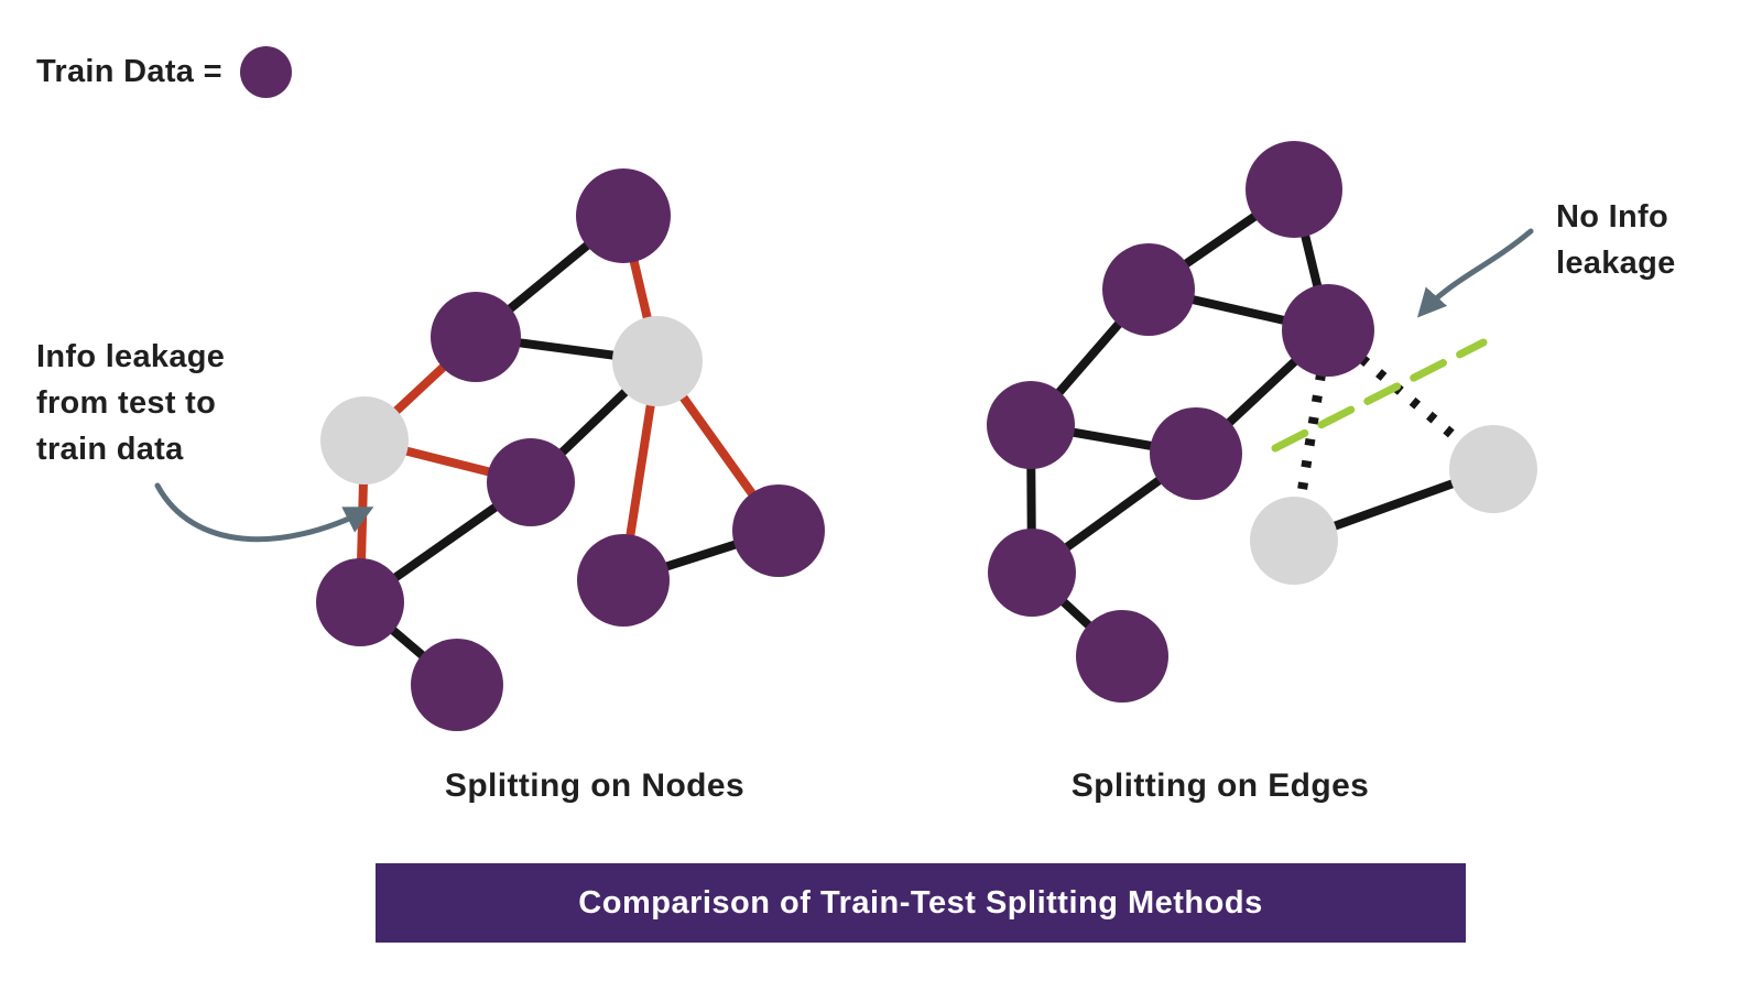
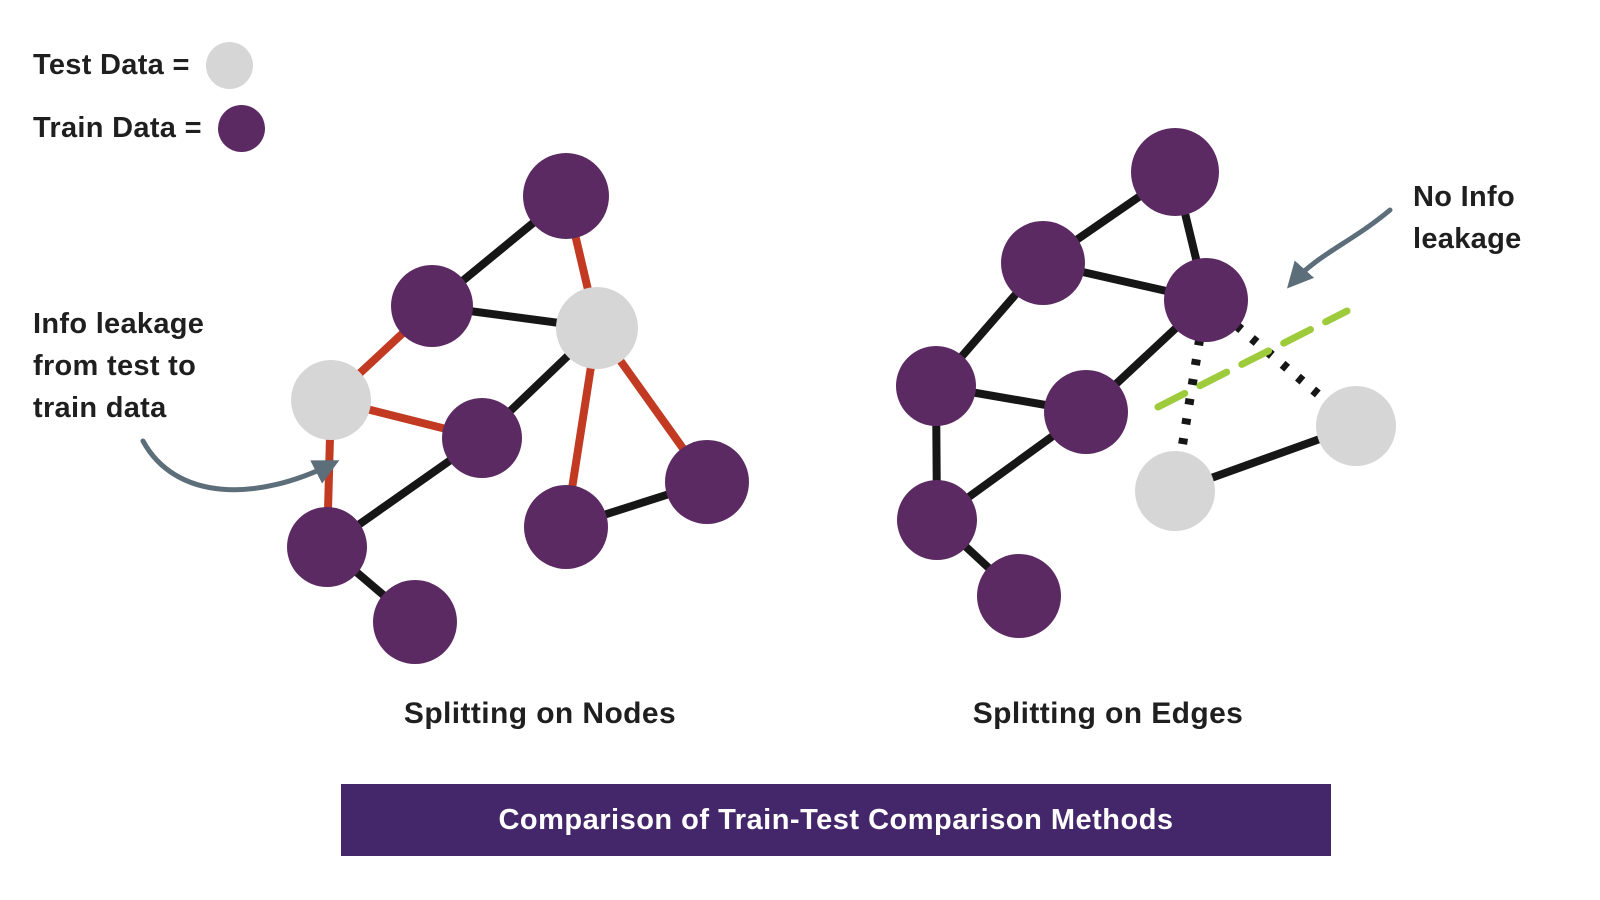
+ Test Data =
  Train Data =
  Info leakage
  from test to
  train data
  No Info
  leakage
  Splitting on Nodes
  Splitting on Edges
- Comparison of Train-Test Splitting Methods
+ Comparison of Train-Test Comparison Methods
